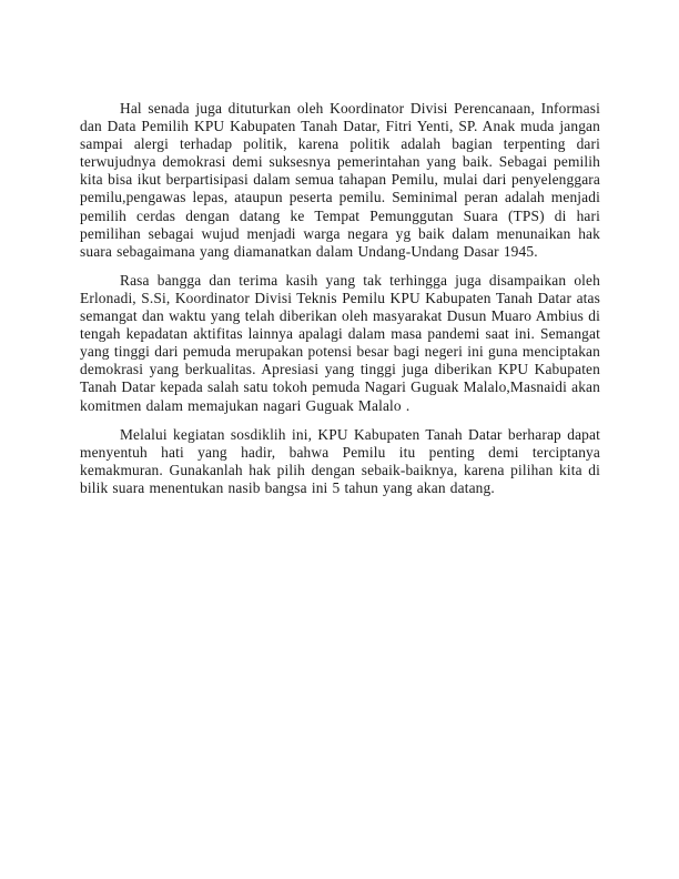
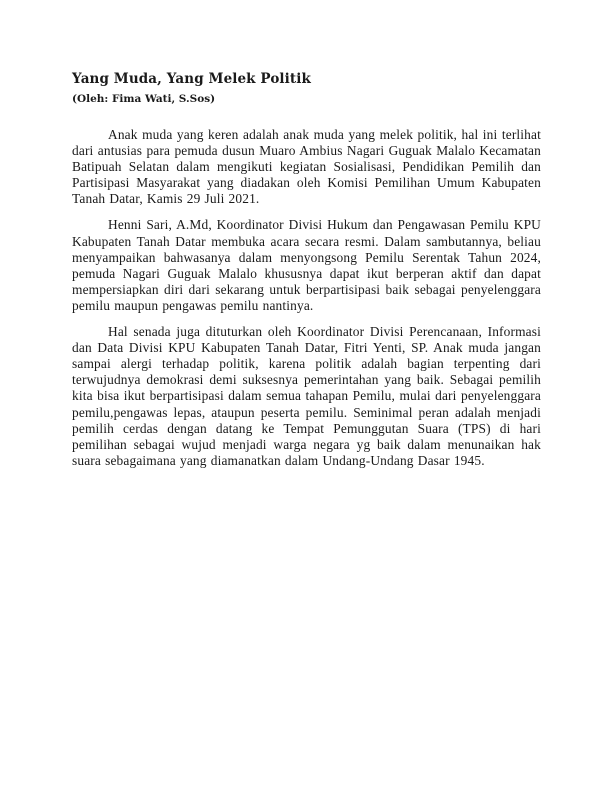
+ Yang Muda, Yang Melek Politik
+ (Oleh: Fima Wati, S.Sos)
+ Anak muda yang keren adalah anak muda yang melek politik, hal ini terlihat dari antusias para pemuda dusun Muaro Ambius Nagari Guguak Malalo Kecamatan Batipuah Selatan dalam mengikuti kegiatan Sosialisasi, Pendidikan Pemilih dan Partisipasi Masyarakat yang diadakan oleh Komisi Pemilihan Umum Kabupaten Tanah Datar, Kamis 29 Juli 2021.
+ Henni Sari, A.Md, Koordinator Divisi Hukum dan Pengawasan Pemilu KPU Kabupaten Tanah Datar membuka acara secara resmi. Dalam sambutannya, beliau menyampaikan bahwasanya dalam menyongsong Pemilu Serentak Tahun 2024, pemuda Nagari Guguak Malalo khususnya dapat ikut berperan aktif dan dapat mempersiapkan diri dari sekarang untuk berpartisipasi baik sebagai penyelenggara pemilu maupun pengawas pemilu nantinya.
- Hal senada juga dituturkan oleh Koordinator Divisi Perencanaan, Informasi dan Data Pemilih KPU Kabupaten Tanah Datar, Fitri Yenti, SP. Anak muda jangan sampai alergi terhadap politik, karena politik adalah bagian terpenting dari terwujudnya demokrasi demi suksesnya pemerintahan yang baik. Sebagai pemilih kita bisa ikut berpartisipasi dalam semua tahapan Pemilu, mulai dari penyelenggara pemilu,pengawas lepas, ataupun peserta pemilu. Seminimal peran adalah menjadi pemilih cerdas dengan datang ke Tempat Pemunggutan Suara (TPS) di hari pemilihan sebagai wujud menjadi warga negara yg baik dalam menunaikan hak suara sebagaimana yang diamanatkan dalam Undang-Undang Dasar 1945.
+ Hal senada juga dituturkan oleh Koordinator Divisi Perencanaan, Informasi dan Data Divisi KPU Kabupaten Tanah Datar, Fitri Yenti, SP. Anak muda jangan sampai alergi terhadap politik, karena politik adalah bagian terpenting dari terwujudnya demokrasi demi suksesnya pemerintahan yang baik. Sebagai pemilih kita bisa ikut berpartisipasi dalam semua tahapan Pemilu, mulai dari penyelenggara pemilu,pengawas lepas, ataupun peserta pemilu. Seminimal peran adalah menjadi pemilih cerdas dengan datang ke Tempat Pemunggutan Suara (TPS) di hari pemilihan sebagai wujud menjadi warga negara yg baik dalam menunaikan hak suara sebagaimana yang diamanatkan dalam Undang-Undang Dasar 1945.
- Rasa bangga dan terima kasih yang tak terhingga juga disampaikan oleh Erlonadi, S.Si, Koordinator Divisi Teknis Pemilu KPU Kabupaten Tanah Datar atas semangat dan waktu yang telah diberikan oleh masyarakat Dusun Muaro Ambius di tengah kepadatan aktifitas lainnya apalagi dalam masa pandemi saat ini. Semangat yang tinggi dari pemuda merupakan potensi besar bagi negeri ini guna menciptakan demokrasi yang berkualitas. Apresiasi yang tinggi juga diberikan KPU Kabupaten Tanah Datar kepada salah satu tokoh pemuda Nagari Guguak Malalo,Masnaidi akan komitmen dalam memajukan nagari Guguak Malalo .
- Melalui kegiatan sosdiklih ini, KPU Kabupaten Tanah Datar berharap dapat menyentuh hati yang hadir, bahwa Pemilu itu penting demi terciptanya kemakmuran. Gunakanlah hak pilih dengan sebaik-baiknya, karena pilihan kita di bilik suara menentukan nasib bangsa ini 5 tahun yang akan datang.
